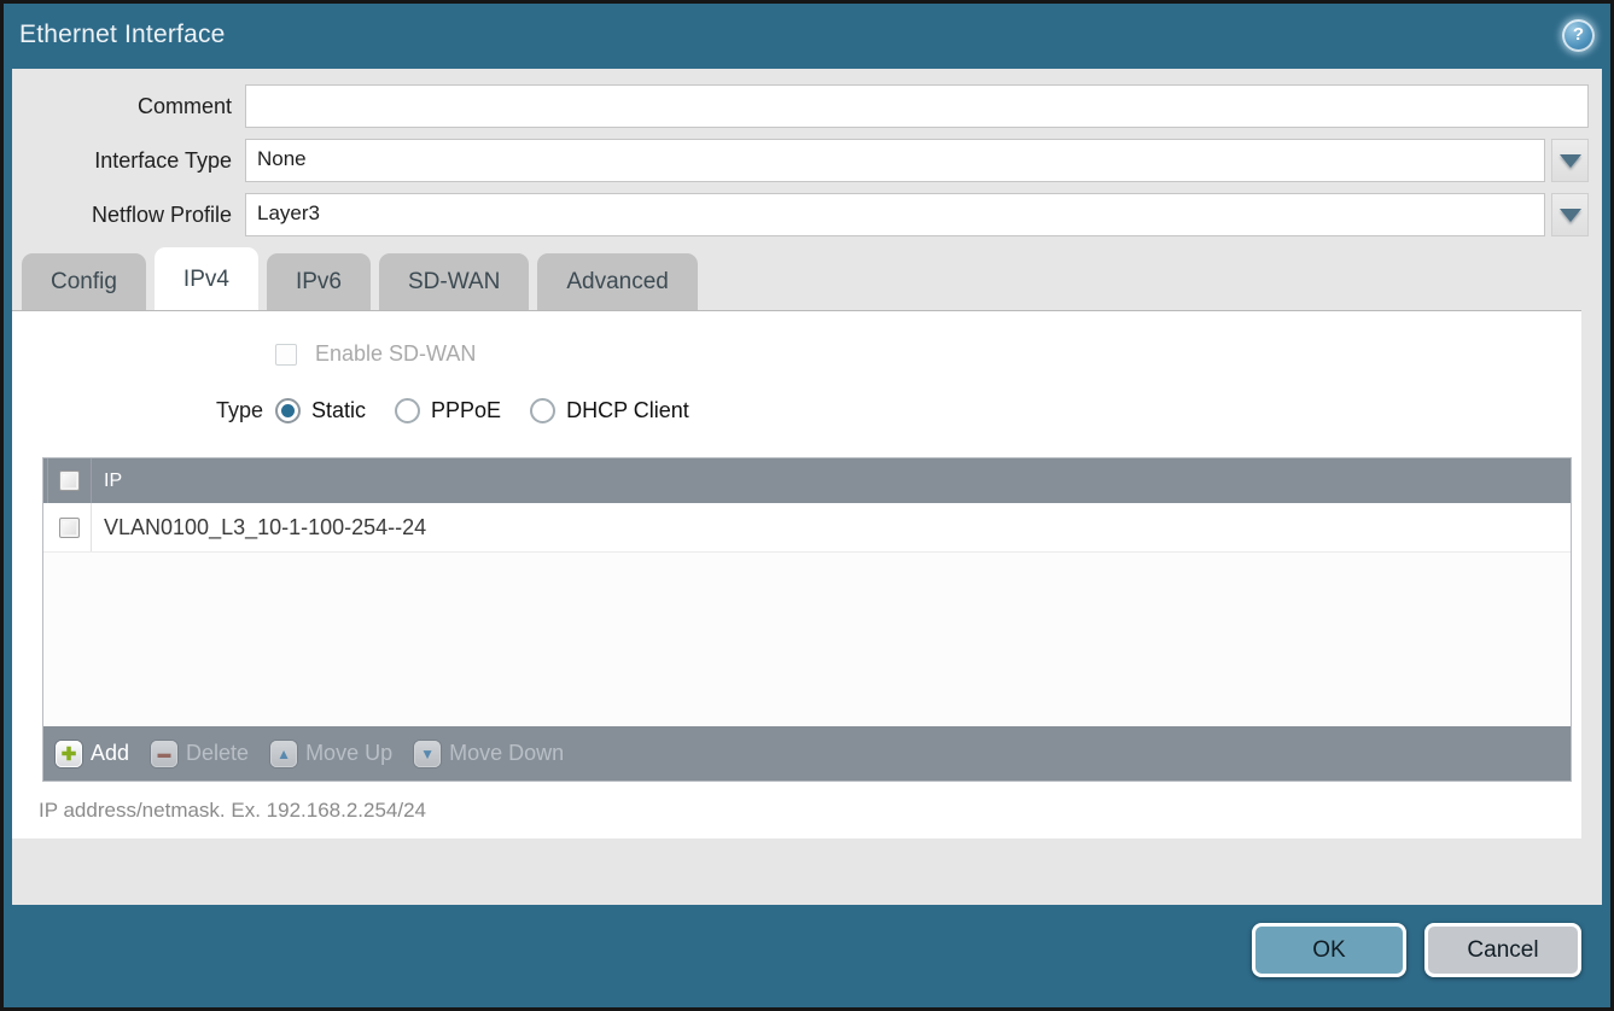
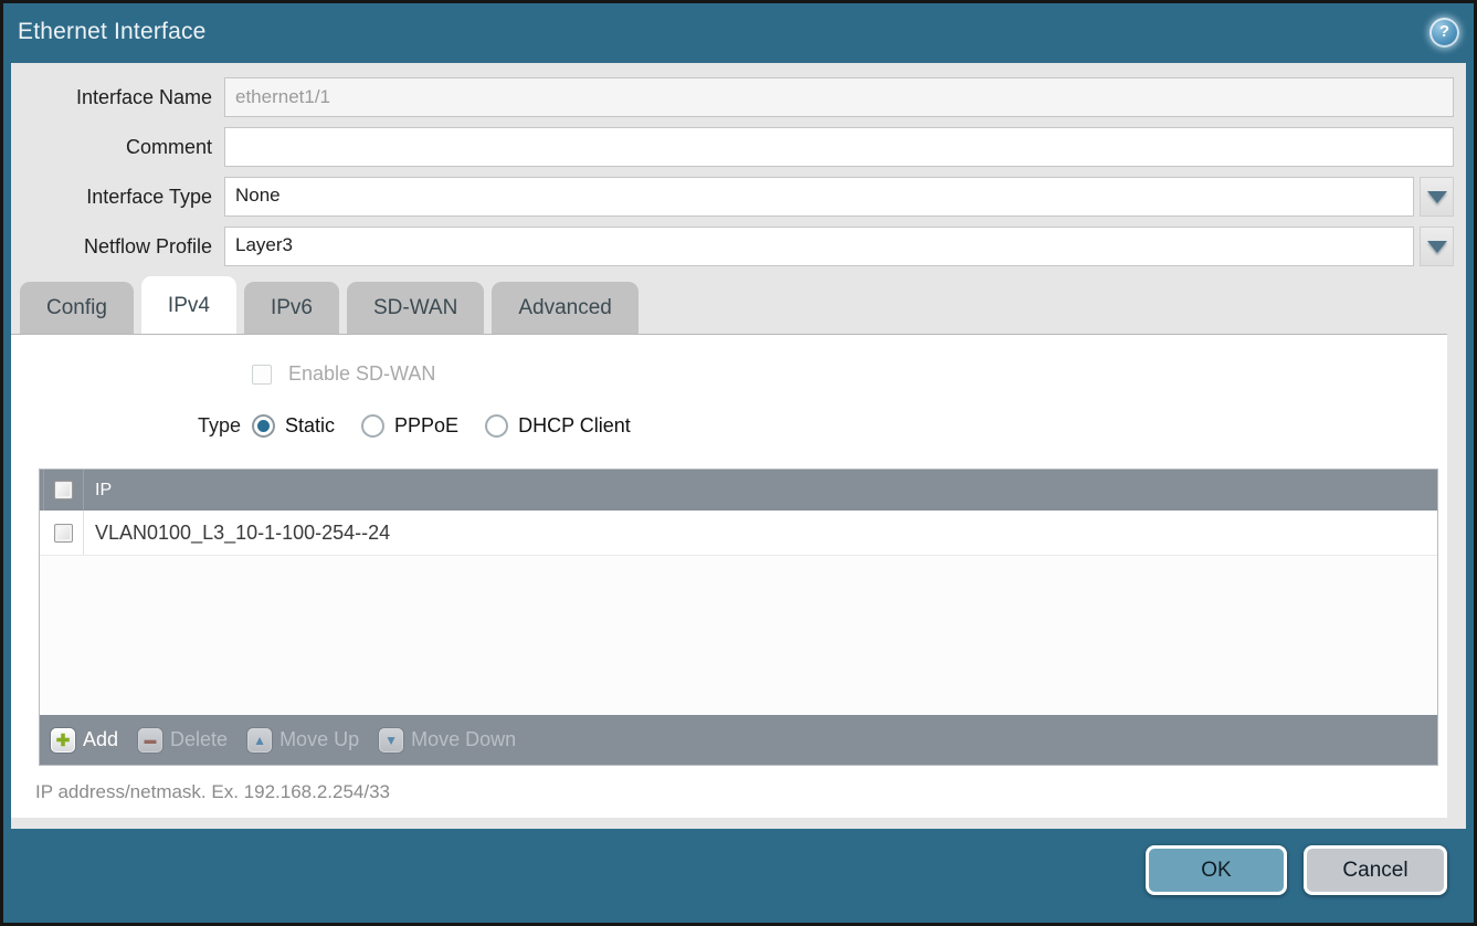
  Ethernet Interface
  ?
+ Interface Name
+ ethernet1/1
  Comment
  Interface Type
  None
  Netflow Profile
  Layer3
  Config
  IPv4
  IPv6
  SD-WAN
  Advanced
  Enable SD-WAN
  Type
  Static
  PPPoE
  DHCP Client
  IP
  VLAN0100_L3_10-1-100-254--24
  ✚
  Add
  ▬
  Delete
  ▲
  Move Up
  ▼
  Move Down
- IP address/netmask. Ex. 192.168.2.254/24
+ IP address/netmask. Ex. 192.168.2.254/33
  OK
  Cancel
